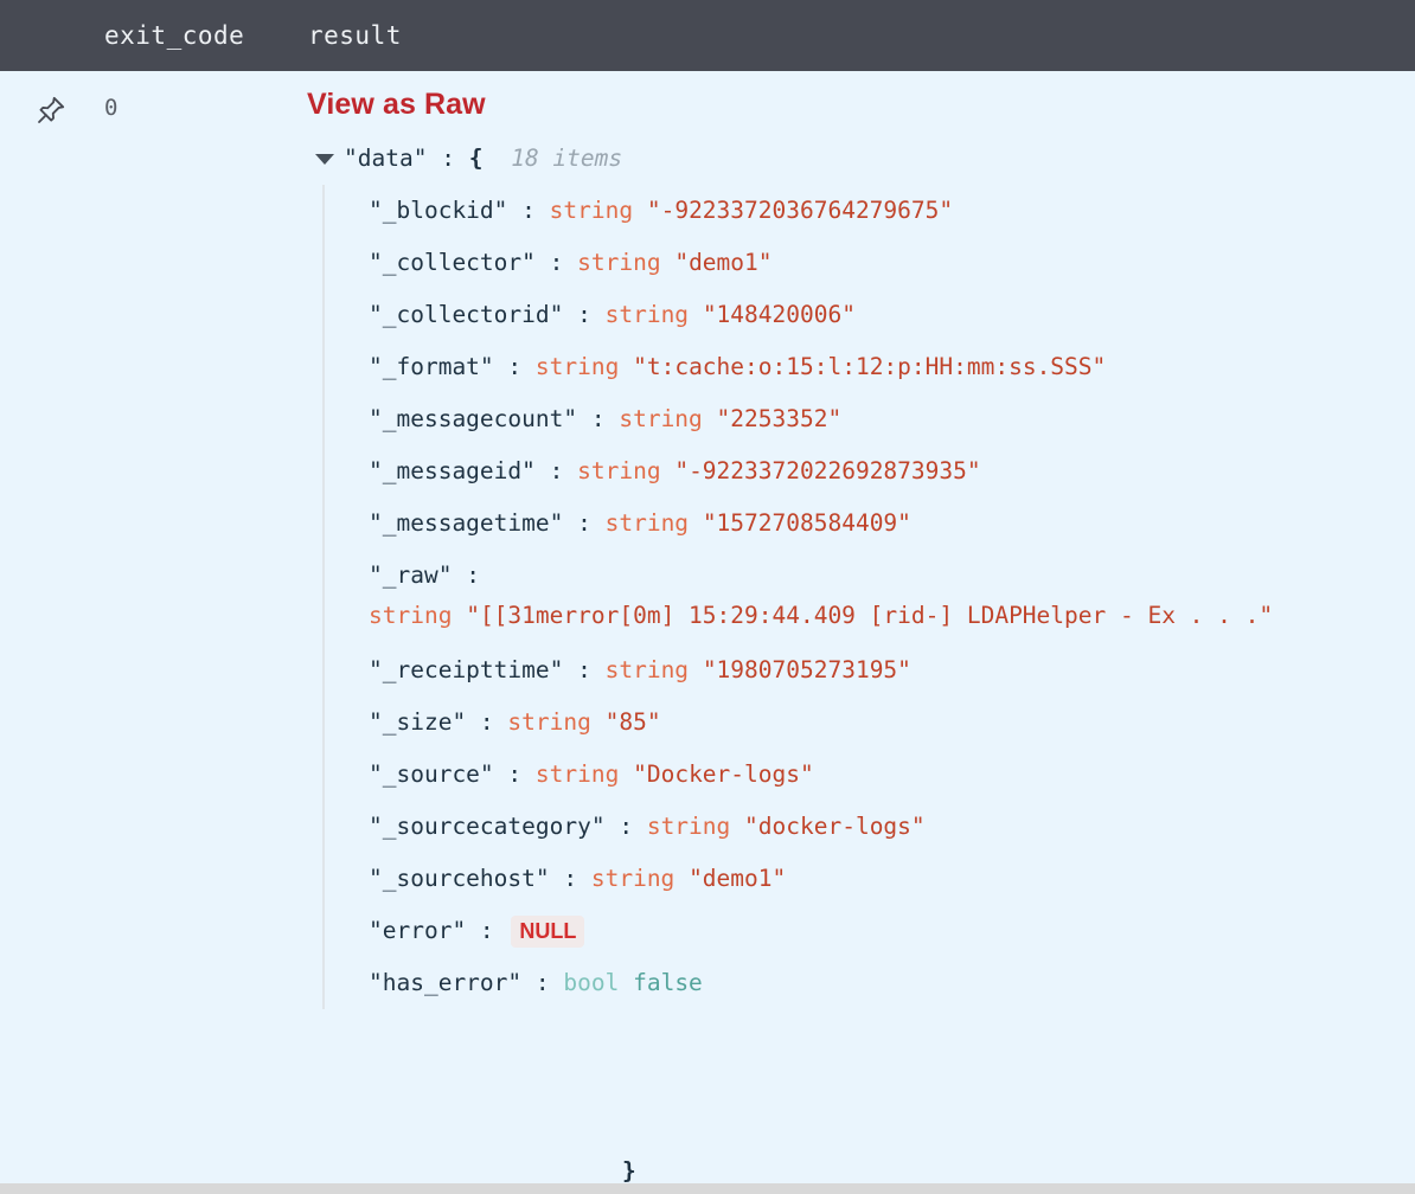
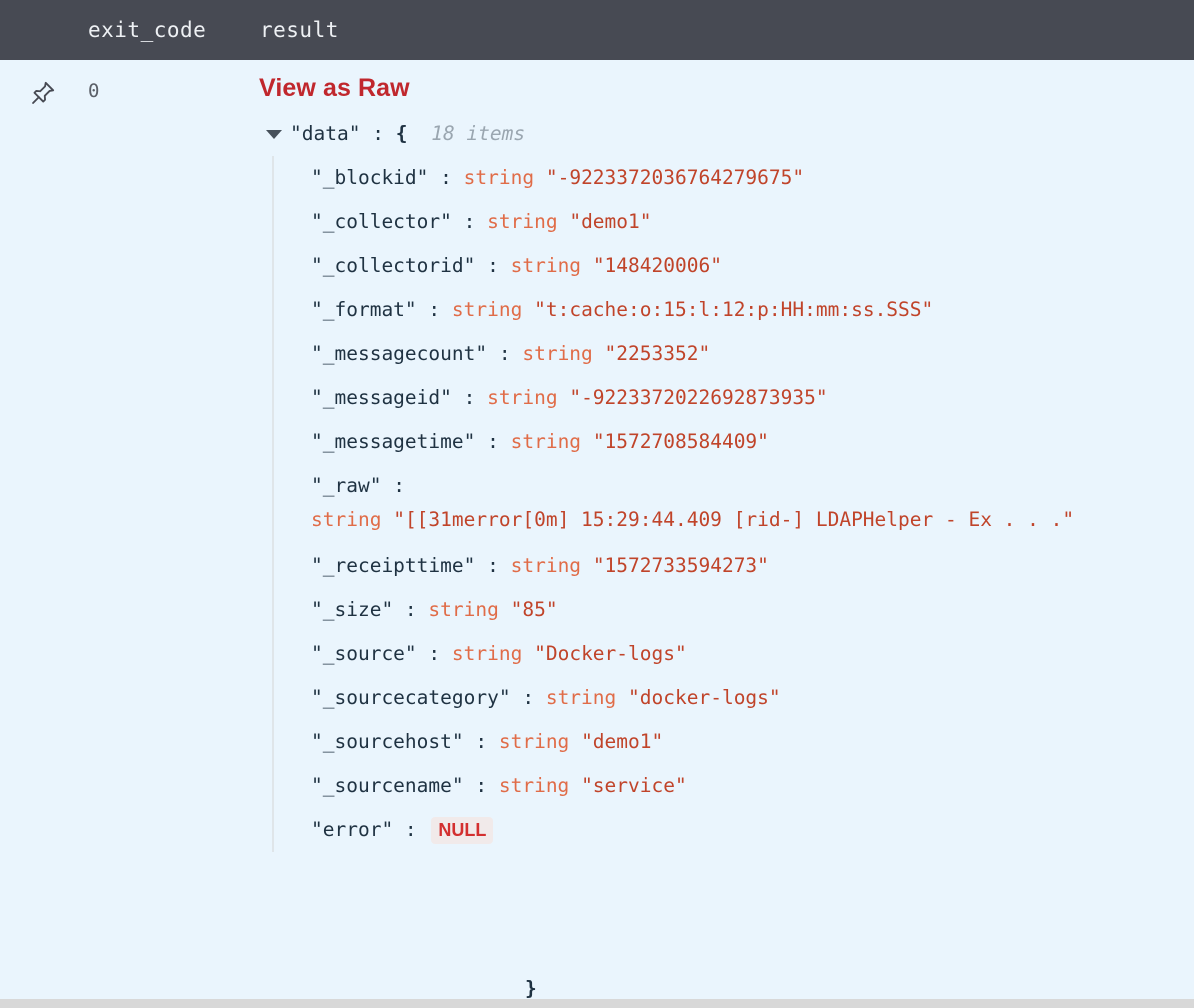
  exit_code
  result
  0
  View as Raw
  "data" : { 18 items
  "_blockid" : string "-9223372036764279675"
  "_collector" : string "demo1"
  "_collectorid" : string "148420006"
  "_format" : string "t:cache:o:15:l:12:p:HH:mm:ss.SSS"
  "_messagecount" : string "2253352"
  "_messageid" : string "-9223372022692873935"
  "_messagetime" : string "1572708584409"
  "_raw" :
  string "[[31merror[0m] 15:29:44.409 [rid-] LDAPHelper - Ex . . ."
- "_receipttime" : string "1980705273195"
+ "_receipttime" : string "1572733594273"
  "_size" : string "85"
  "_source" : string "Docker-logs"
  "_sourcecategory" : string "docker-logs"
  "_sourcehost" : string "demo1"
+ "_sourcename" : string "service"
  "error" : NULL
- "has_error" : bool false
  }
